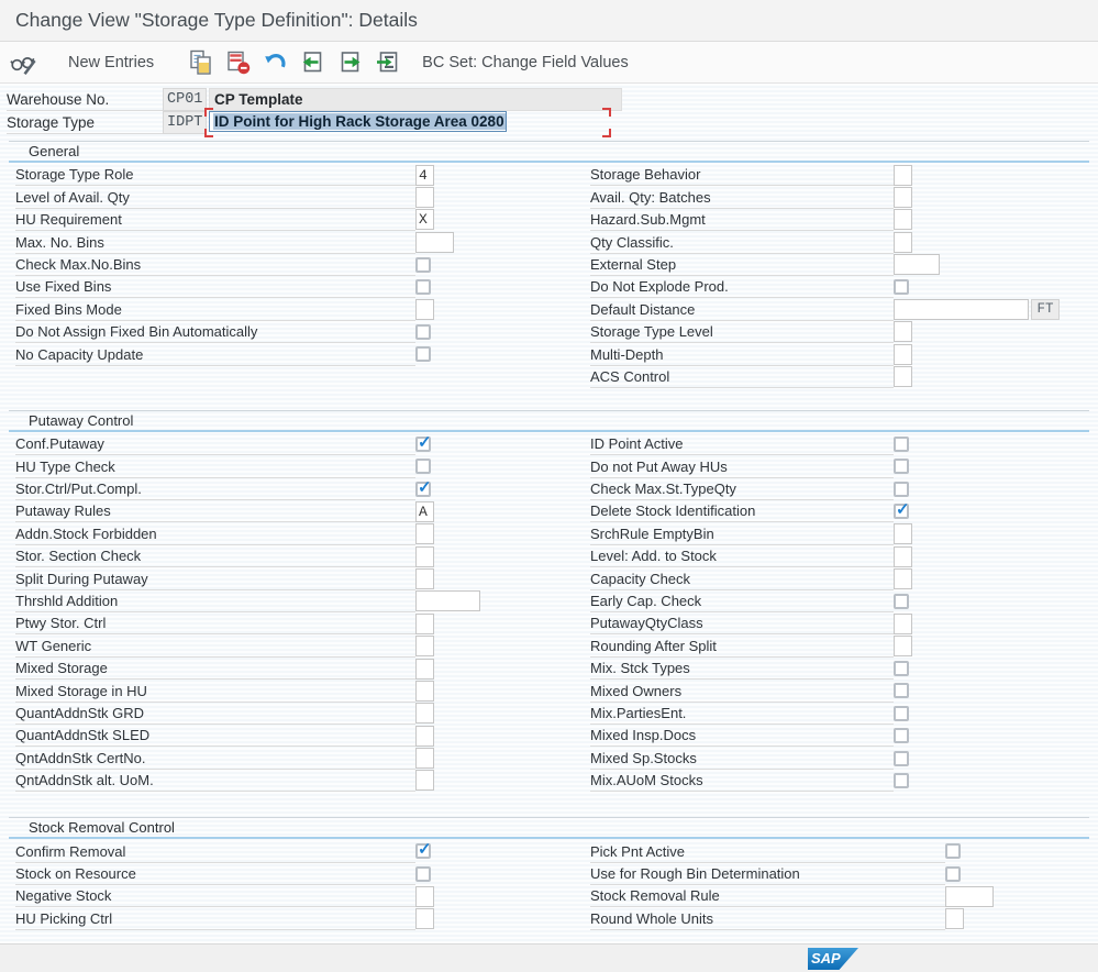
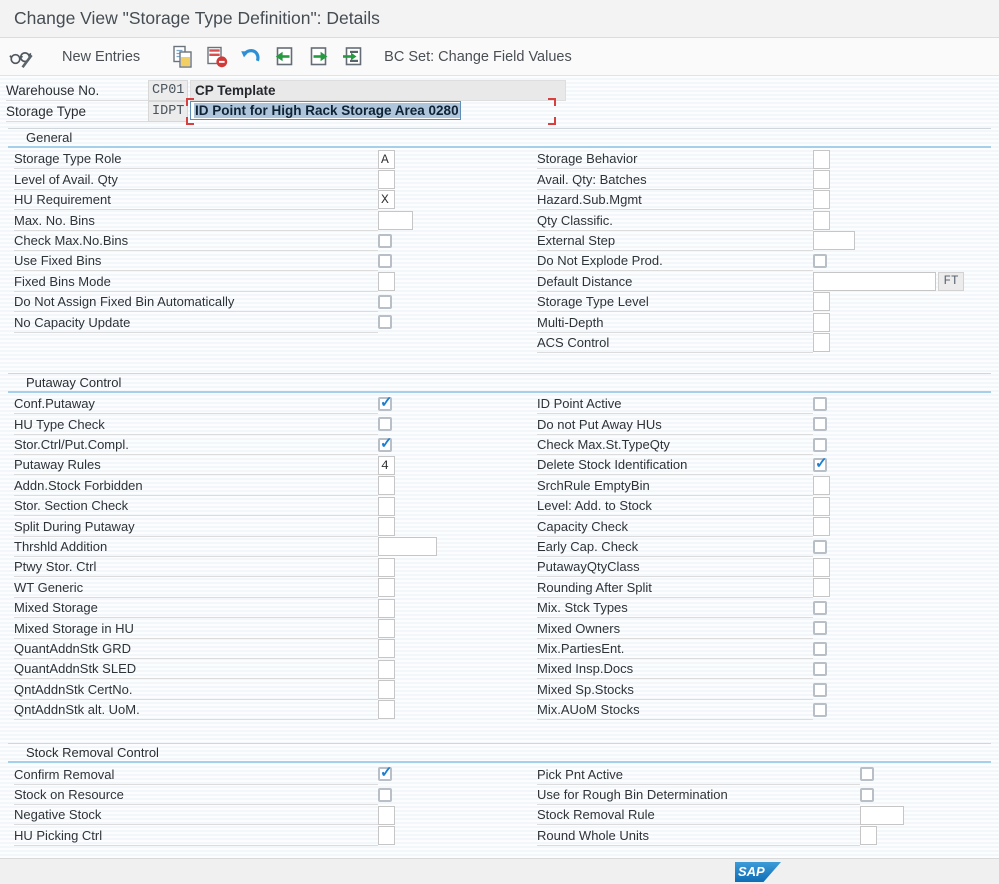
  Change View "Storage Type Definition": Details
  New Entries
  BC Set: Change Field Values
  Warehouse No.
  CP01
  CP Template
  Storage Type
  IDPT
  ID Point for High Rack Storage Area 0280
  General
  Storage Type Role
- 4
+ A
  Level of Avail. Qty
  HU Requirement
  X
  Max. No. Bins
  Check Max.No.Bins
  Use Fixed Bins
  Fixed Bins Mode
  Do Not Assign Fixed Bin Automatically
  No Capacity Update
  Storage Behavior
  Avail. Qty: Batches
  Hazard.Sub.Mgmt
  Qty Classific.
  External Step
  Do Not Explode Prod.
  Default Distance
  FT
  Storage Type Level
  Multi-Depth
  ACS Control
  Putaway Control
  Conf.Putaway
  HU Type Check
  Stor.Ctrl/Put.Compl.
  Putaway Rules
- A
+ 4
  Addn.Stock Forbidden
  Stor. Section Check
  Split During Putaway
  Thrshld Addition
  Ptwy Stor. Ctrl
  WT Generic
  Mixed Storage
  Mixed Storage in HU
  QuantAddnStk GRD
  QuantAddnStk SLED
  QntAddnStk CertNo.
  QntAddnStk alt. UoM.
  ID Point Active
  Do not Put Away HUs
  Check Max.St.TypeQty
  Delete Stock Identification
  SrchRule EmptyBin
  Level: Add. to Stock
  Capacity Check
  Early Cap. Check
  PutawayQtyClass
  Rounding After Split
  Mix. Stck Types
  Mixed Owners
  Mix.PartiesEnt.
  Mixed Insp.Docs
  Mixed Sp.Stocks
  Mix.AUoM Stocks
  Stock Removal Control
  Confirm Removal
  Stock on Resource
  Negative Stock
  HU Picking Ctrl
  Pick Pnt Active
  Use for Rough Bin Determination
  Stock Removal Rule
  Round Whole Units
  SAP
